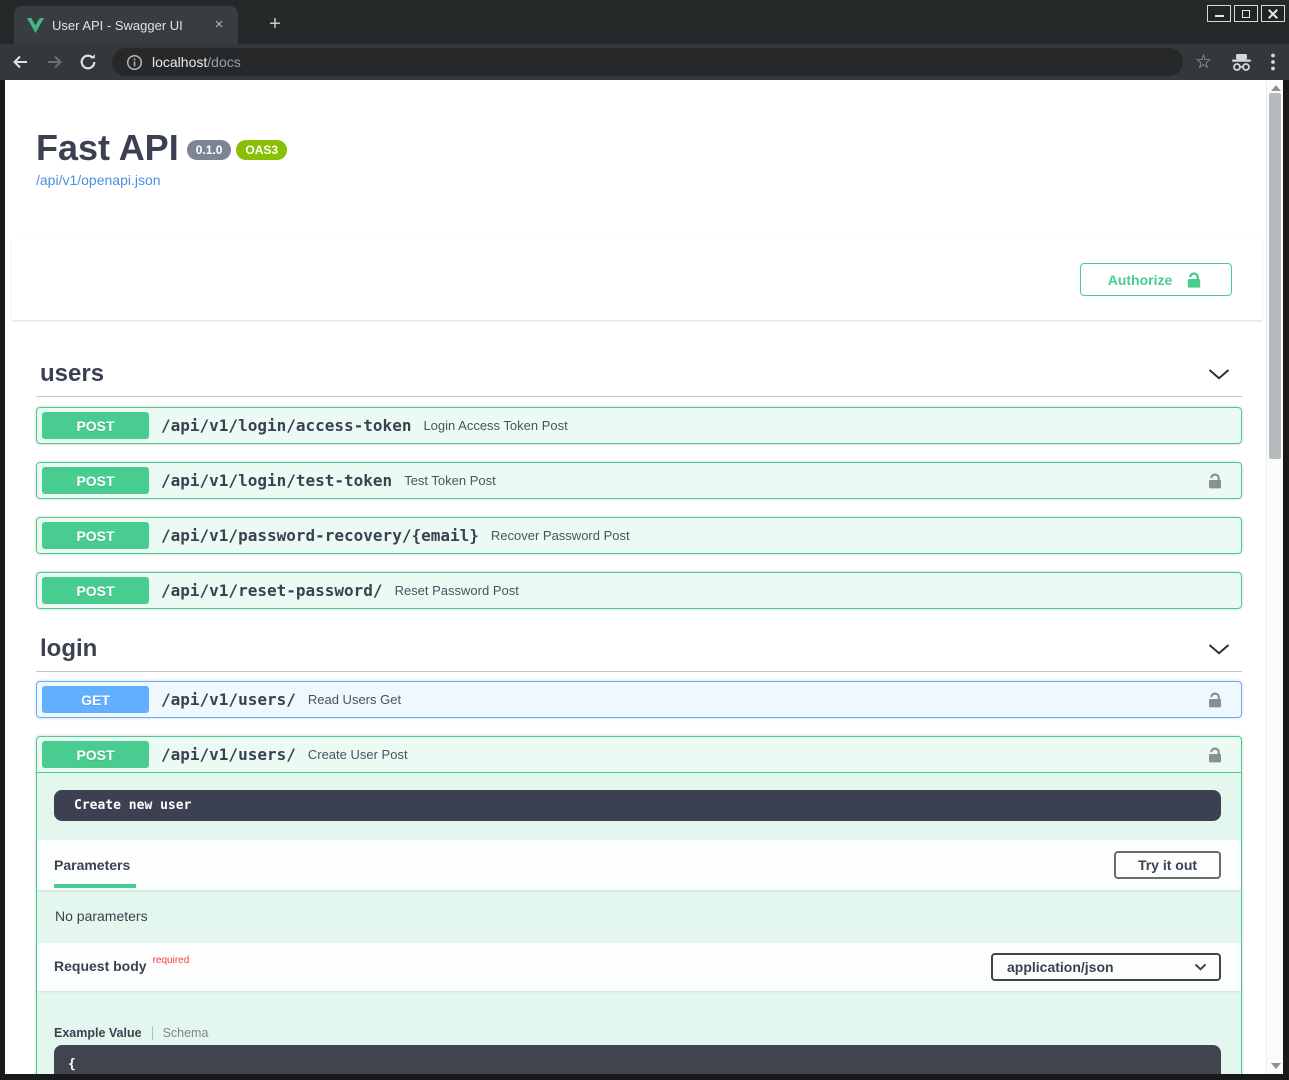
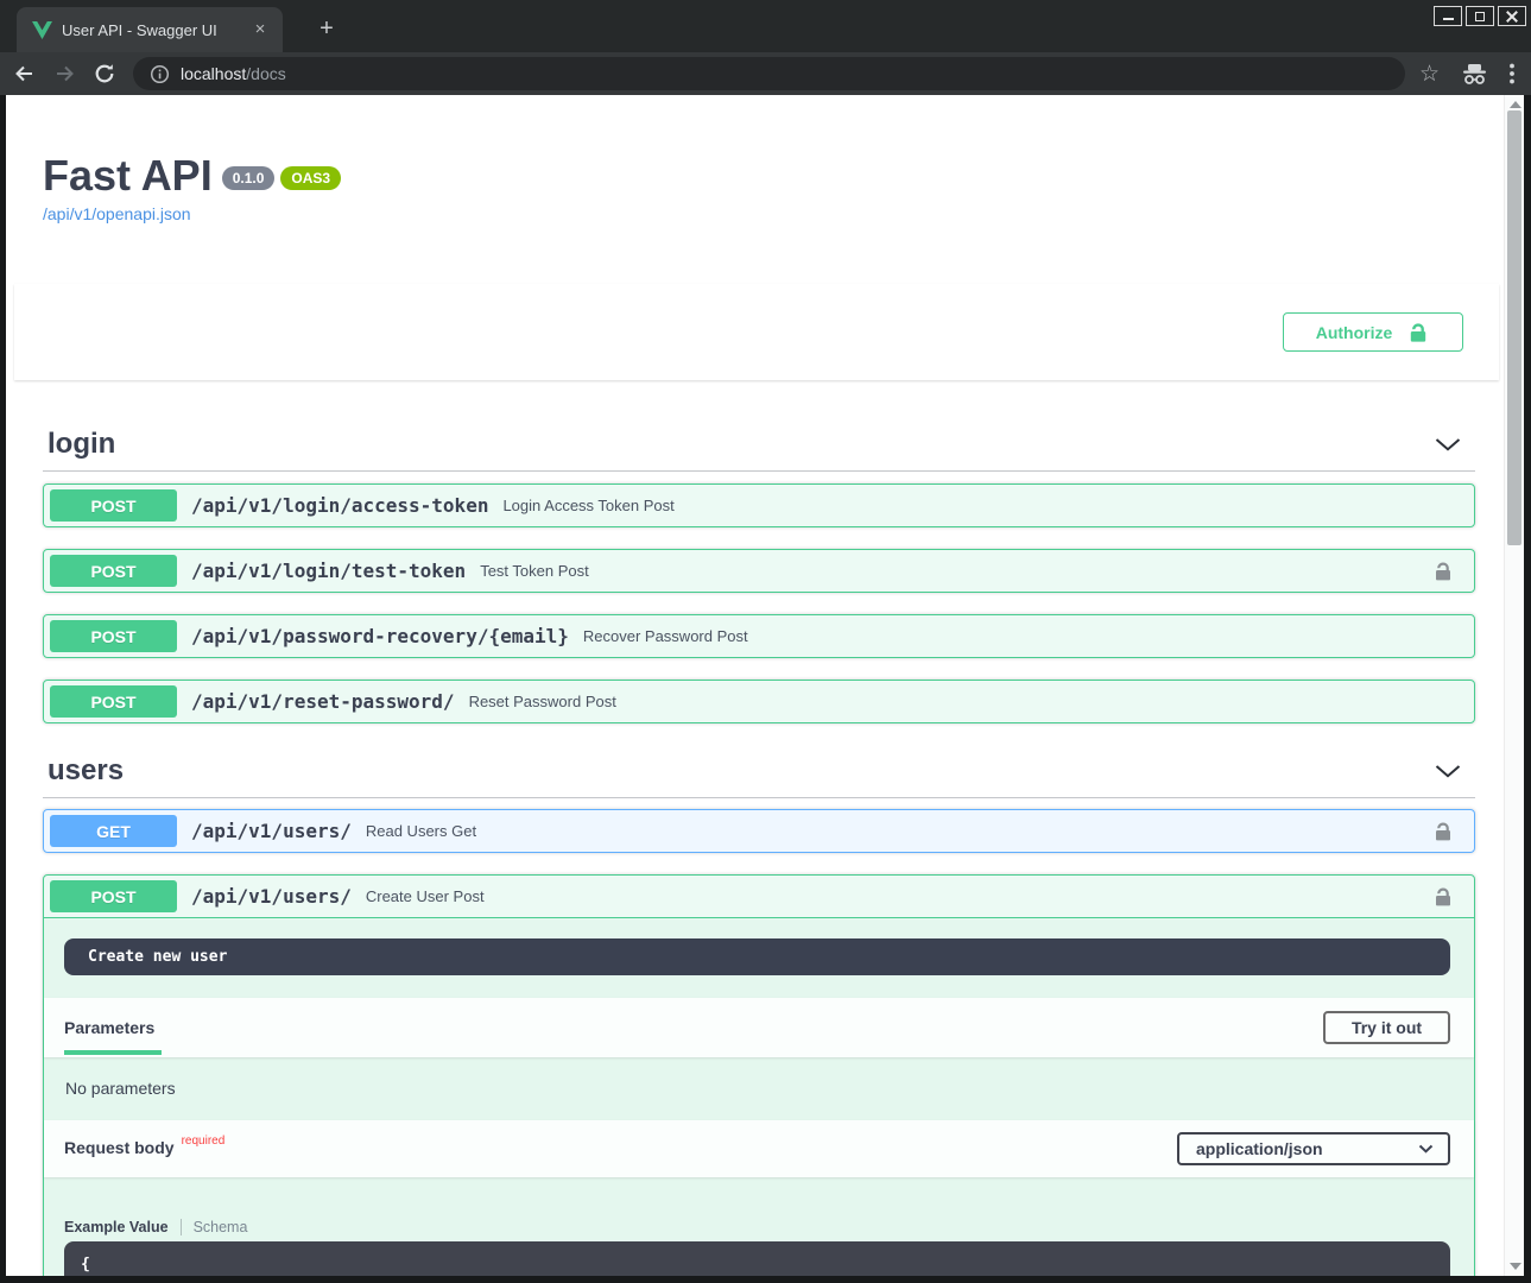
  User API - Swagger UI
  ×
  +
  localhost
  /docs
  ☆
  Fast API 0.1.0 OAS3
  /api/v1/openapi.json
  Authorize
- users
+ login
  POST
  /api/v1/login/access-token
  Login Access Token Post
  POST
  /api/v1/login/test-token
  Test Token Post
  POST
  /api/v1/password-recovery/{email}
  Recover Password Post
  POST
  /api/v1/reset-password/
  Reset Password Post
- login
+ users
  GET
  /api/v1/users/
  Read Users Get
  POST
  /api/v1/users/
  Create User Post
  Create new user
  Parameters
  Try it out
  No parameters
  Request body required
  application/json
  Example Value
  Schema
  {
